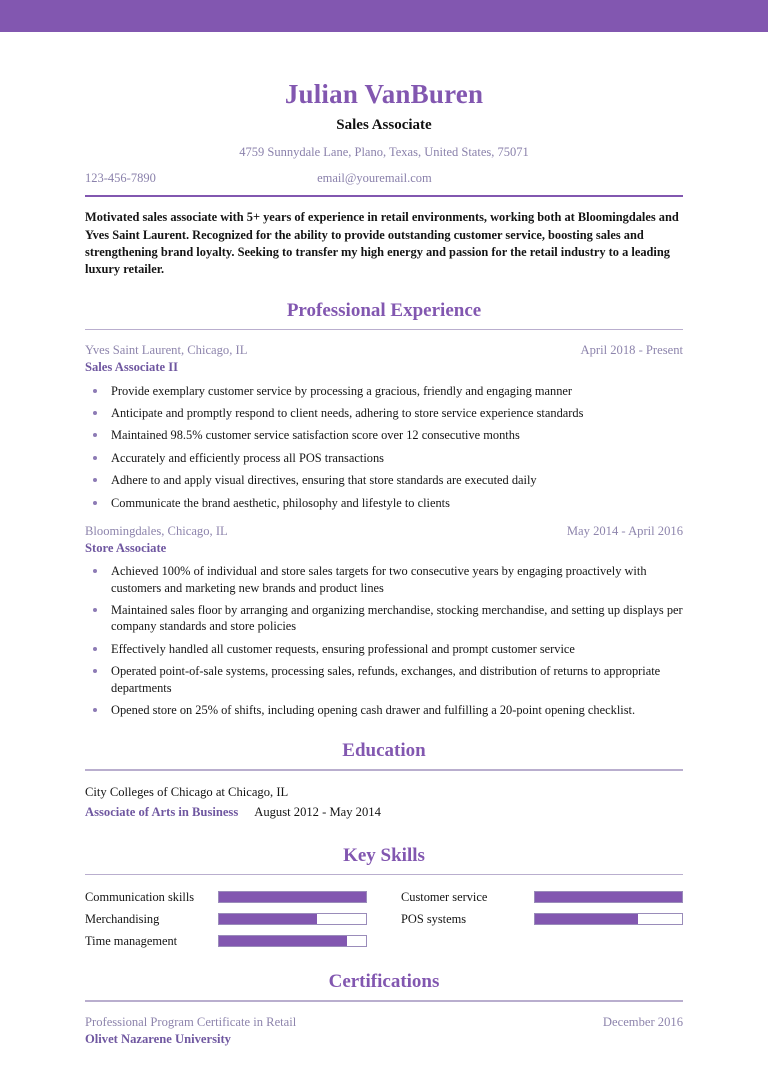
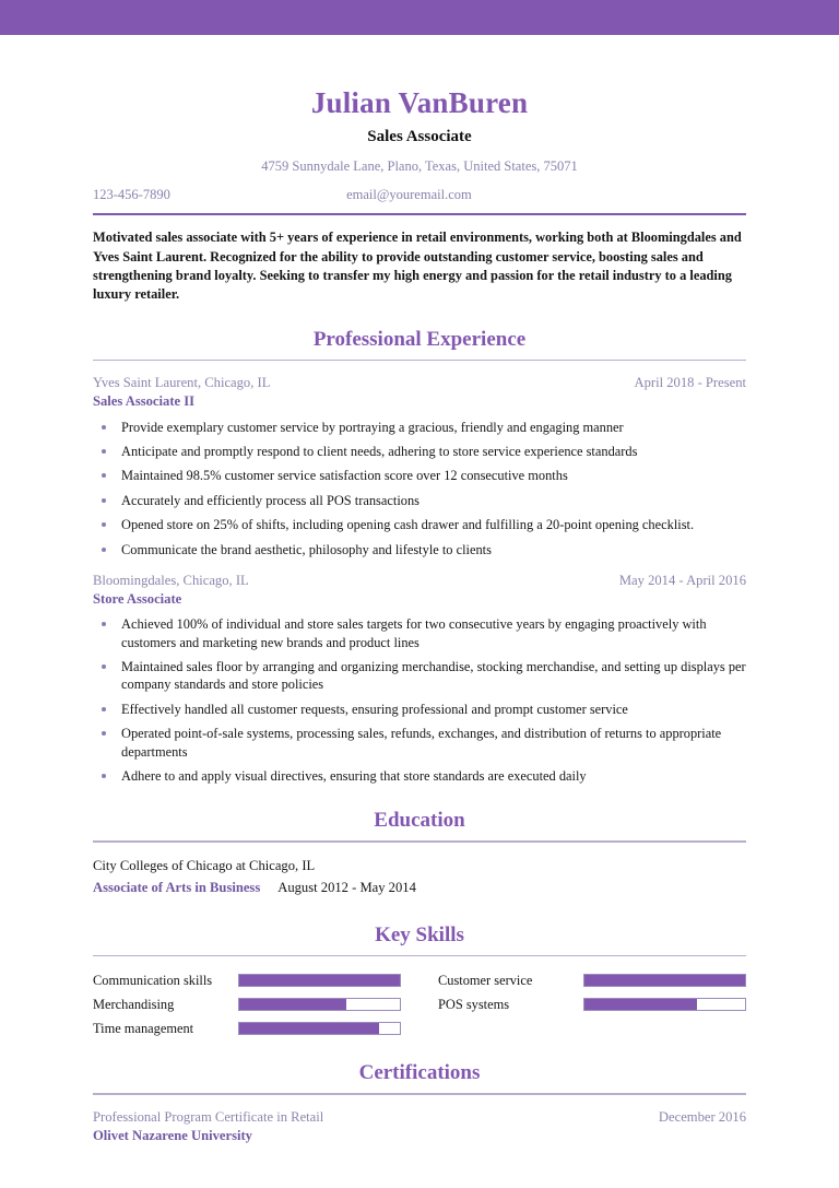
  Julian VanBuren
  Sales Associate
  4759 Sunnydale Lane, Plano, Texas, United States, 75071
  123-456-7890
  email@youremail.com
  Motivated sales associate with 5+ years of experience in retail environments, working both at Bloomingdales and Yves Saint Laurent. Recognized for the ability to provide outstanding customer service, boosting sales and strengthening brand loyalty. Seeking to transfer my high energy and passion for the retail industry to a leading luxury retailer.
  Professional Experience
  Yves Saint Laurent, Chicago, IL
  April 2018 - Present
  Sales Associate II
- Provide exemplary customer service by processing a gracious, friendly and engaging manner
+ Provide exemplary customer service by portraying a gracious, friendly and engaging manner
  Anticipate and promptly respond to client needs, adhering to store service experience standards
  Maintained 98.5% customer service satisfaction score over 12 consecutive months
  Accurately and efficiently process all POS transactions
- Adhere to and apply visual directives, ensuring that store standards are executed daily
+ Opened store on 25% of shifts, including opening cash drawer and fulfilling a 20-point opening checklist.
  Communicate the brand aesthetic, philosophy and lifestyle to clients
  Bloomingdales, Chicago, IL
  May 2014 - April 2016
  Store Associate
  Achieved 100% of individual and store sales targets for two consecutive years by engaging proactively with customers and marketing new brands and product lines
  Maintained sales floor by arranging and organizing merchandise, stocking merchandise, and setting up displays per company standards and store policies
  Effectively handled all customer requests, ensuring professional and prompt customer service
  Operated point-of-sale systems, processing sales, refunds, exchanges, and distribution of returns to appropriate departments
- Opened store on 25% of shifts, including opening cash drawer and fulfilling a 20-point opening checklist.
+ Adhere to and apply visual directives, ensuring that store standards are executed daily
  Education
  City Colleges of Chicago at Chicago, IL
  Associate of Arts in Business August 2012 - May 2014
  Key Skills
  Communication skills
  Customer service
  Merchandising
  POS systems
  Time management
  Certifications
  Professional Program Certificate in Retail
  December 2016
  Olivet Nazarene University
